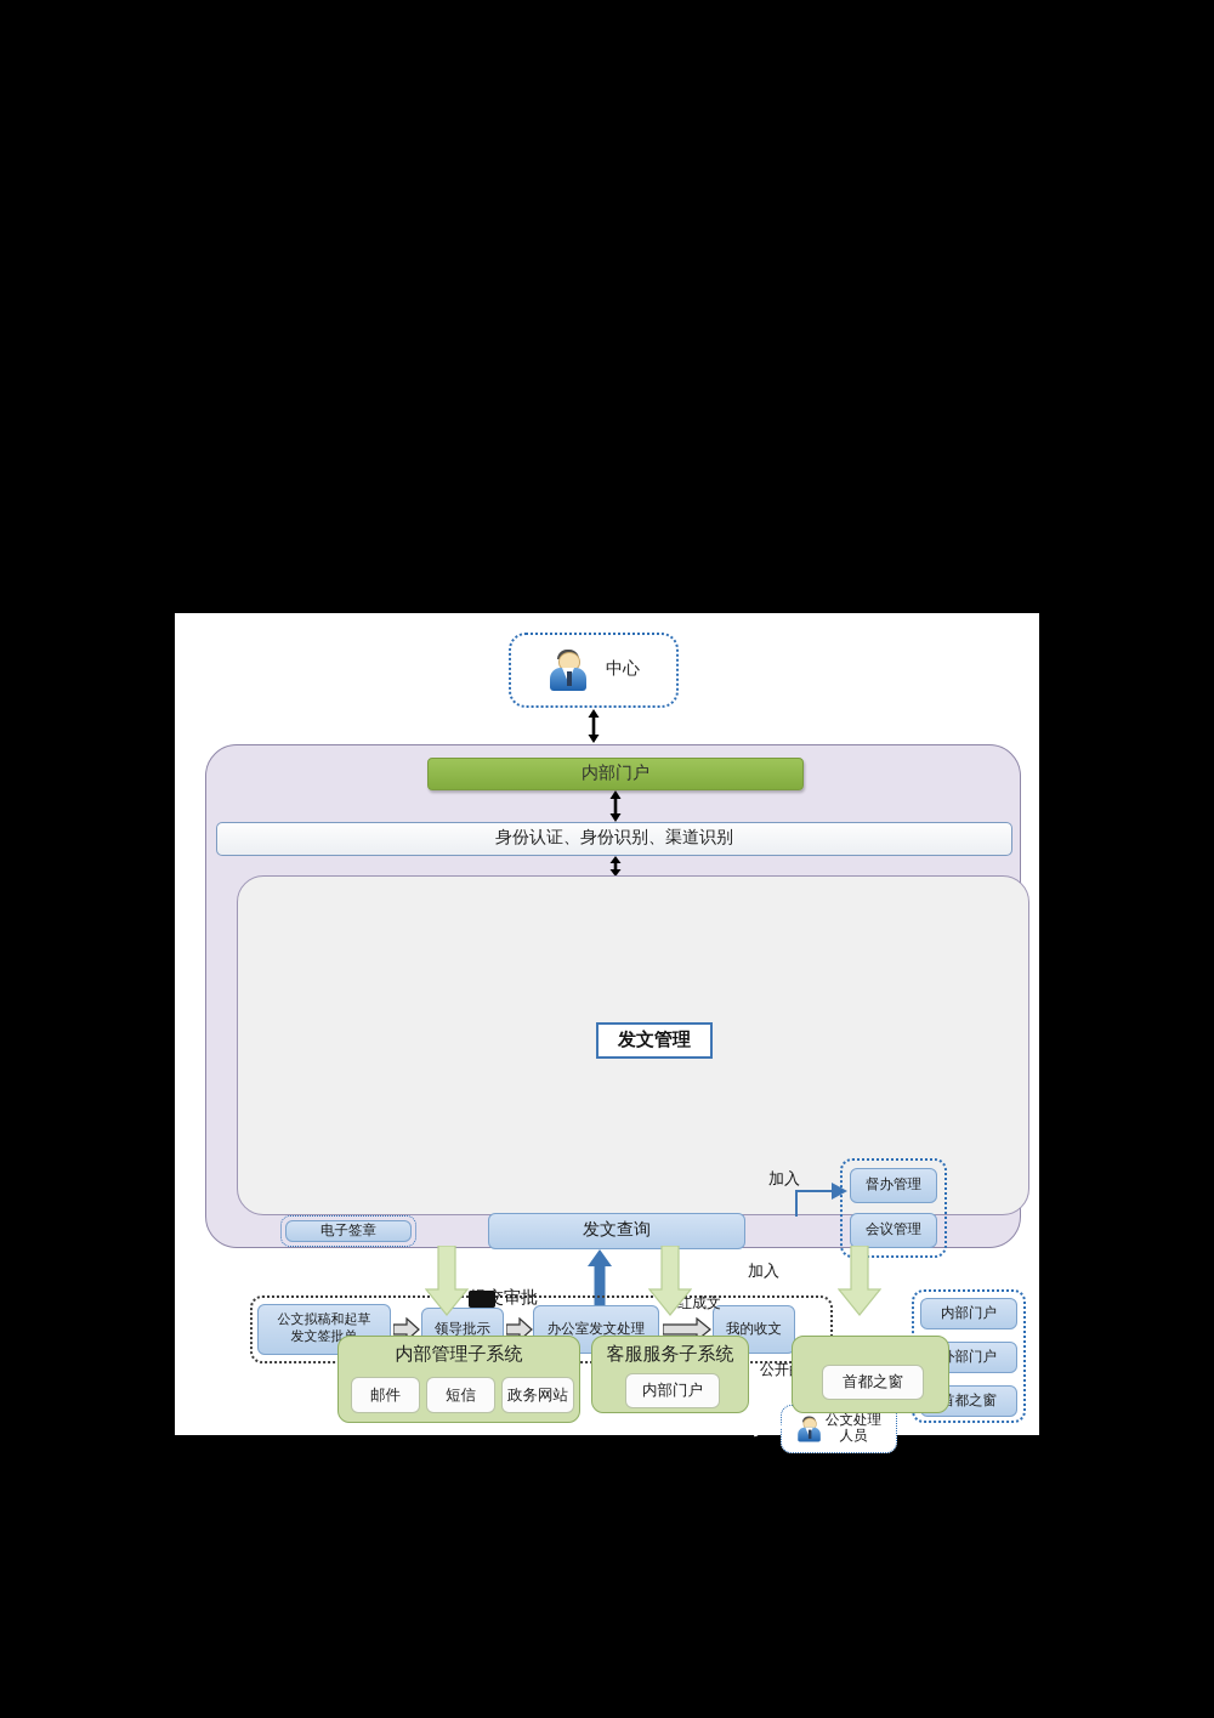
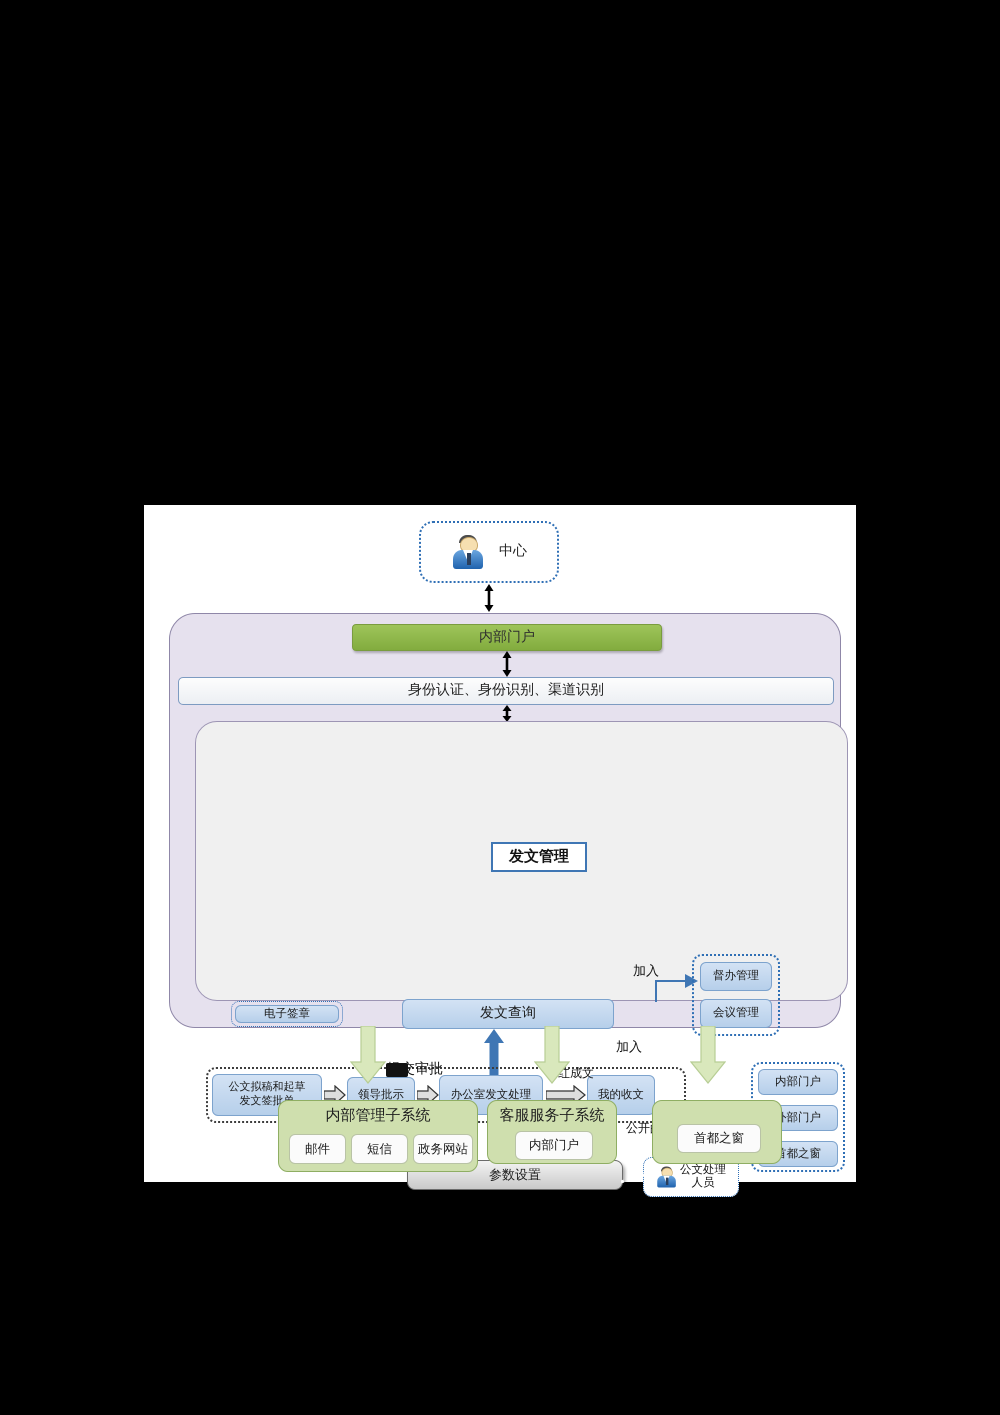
  中心
  内部门户
  身份认证、身份识别、渠道识别
  发文管理
  电子签章
  发文查询
  督办管理
  会议管理
  加入
  加入
  公文拟稿和起草
  发文签批
  领导批示
  办公室发文处理
  我的收文
  红成文
  内部门户
  部门户
  都之窗
+ 参数设置
  公文处理
  人员
  交审批
  内部管理子系统
  邮件
  短信
  政务网站
  客服服务子系统
  内部门户
  首都之窗
